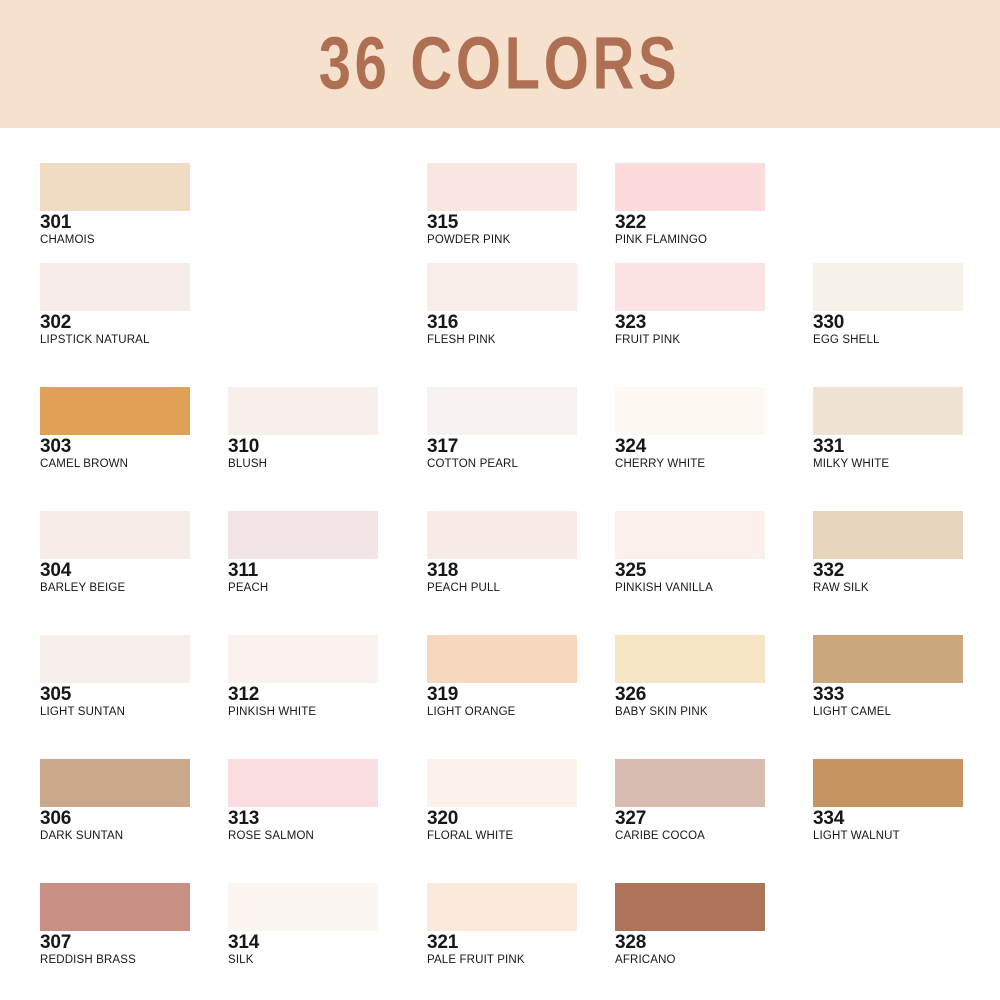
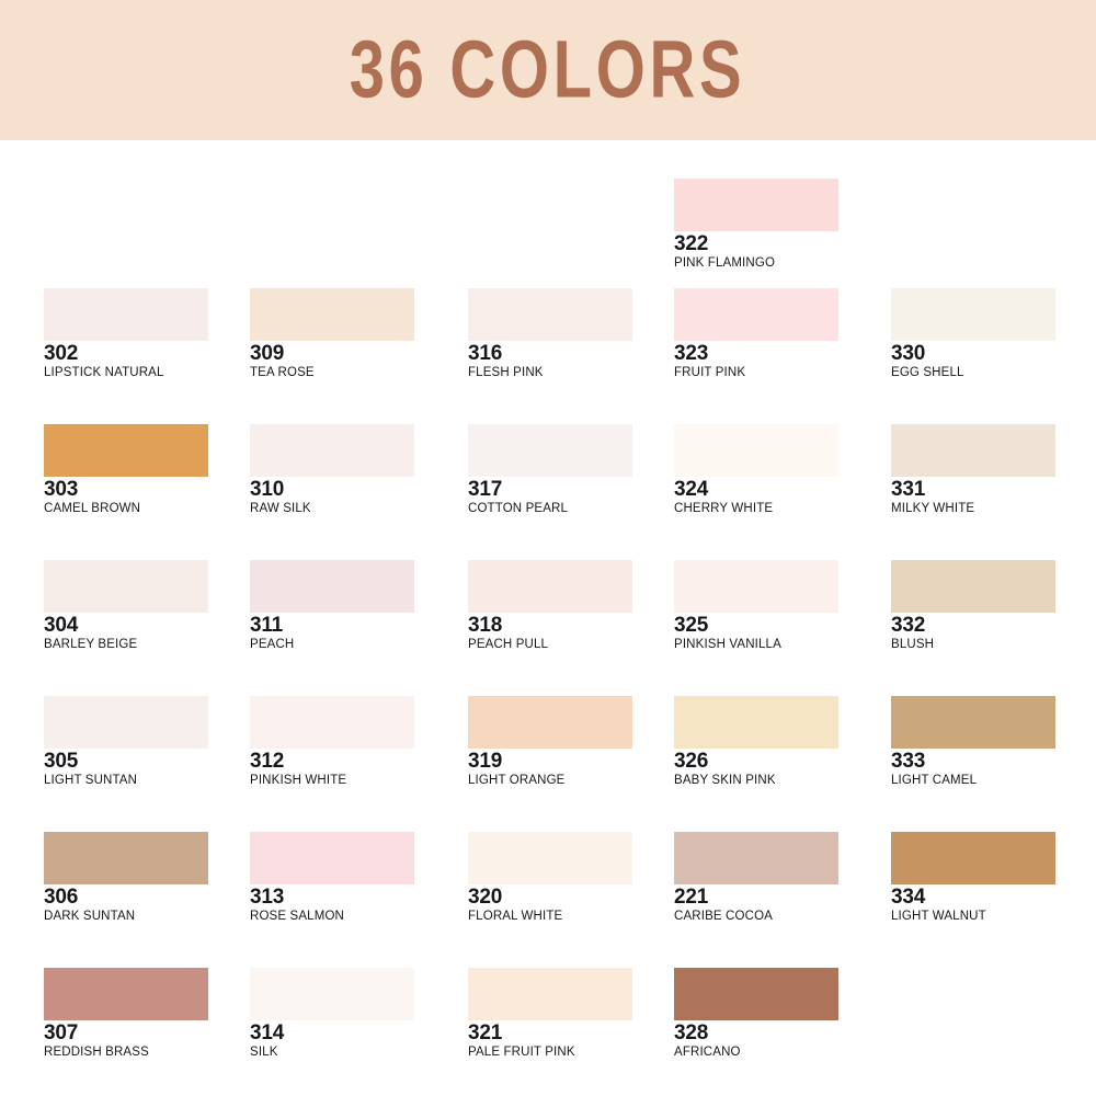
  36 COLORS
- 301
- CHAMOIS
  302
  LIPSTICK NATURAL
  303
  CAMEL BROWN
  304
  BARLEY BEIGE
  305
  LIGHT SUNTAN
  306
  DARK SUNTAN
  307
  REDDISH BRASS
+ 309
+ TEA ROSE
  310
- BLUSH
+ RAW SILK
  311
  PEACH
  312
  PINKISH WHITE
  313
  ROSE SALMON
  314
  SILK
- 315
- POWDER PINK
  316
  FLESH PINK
  317
  COTTON PEARL
  318
  PEACH PULL
  319
  LIGHT ORANGE
  320
  FLORAL WHITE
  321
  PALE FRUIT PINK
  322
  PINK FLAMINGO
  323
  FRUIT PINK
  324
  CHERRY WHITE
  325
  PINKISH VANILLA
  326
  BABY SKIN PINK
- 327
+ 221
  CARIBE COCOA
  328
  AFRICANO
  330
  EGG SHELL
  331
  MILKY WHITE
  332
- RAW SILK
+ BLUSH
  333
  LIGHT CAMEL
  334
  LIGHT WALNUT
